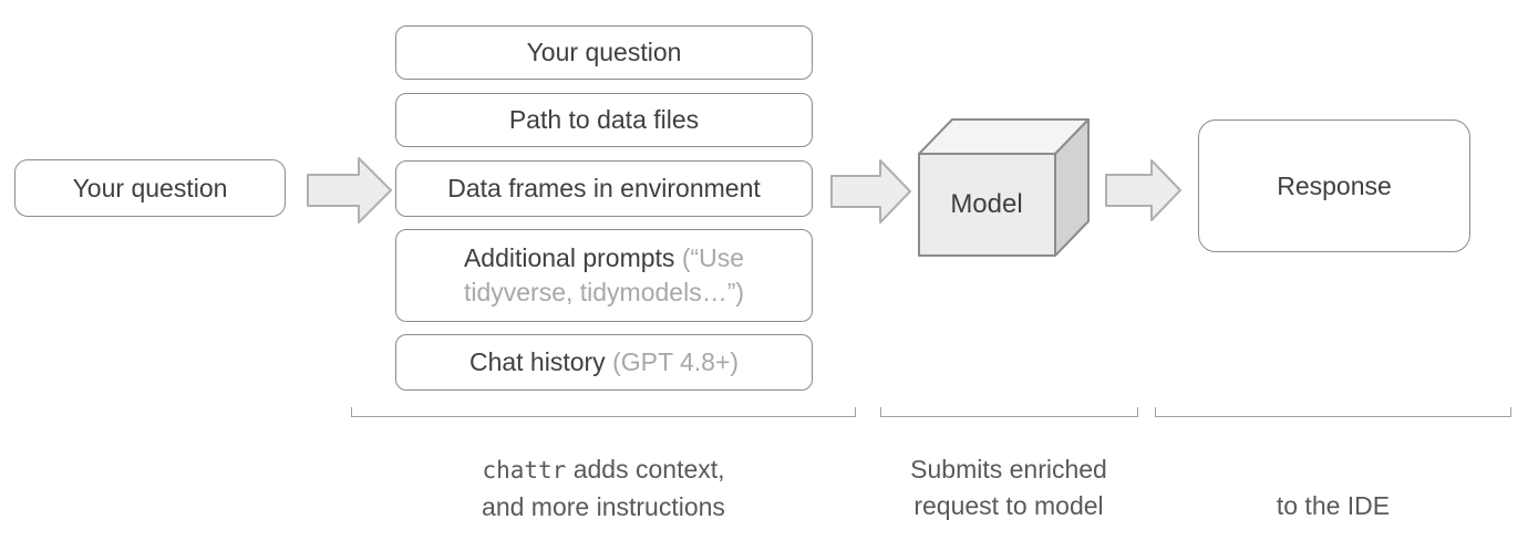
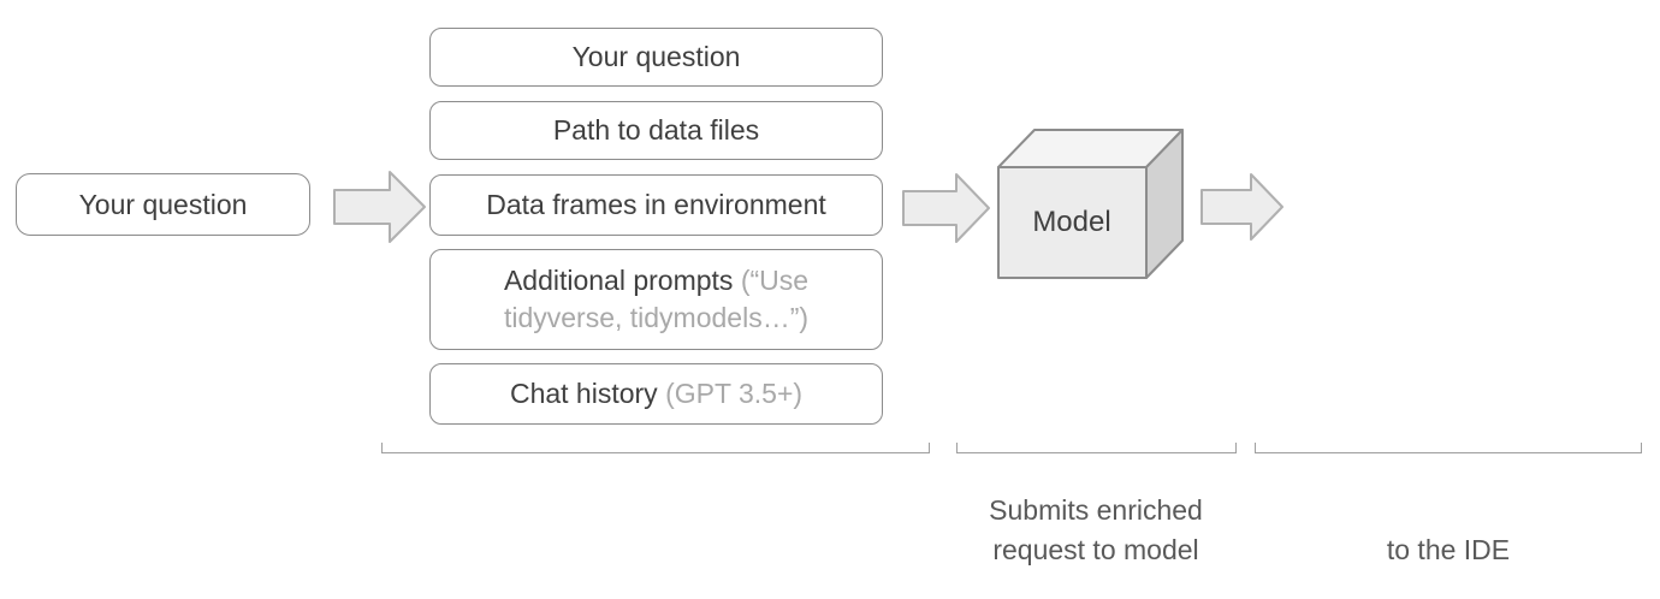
  Your question
  Your question
  Path to data files
  Data frames in environment
  Additional prompts (“Use tidyverse, tidymodels…”)
- Chat history (GPT 4.8+)
+ Chat history (GPT 3.5+)
  Model
- Response
- chattr adds context,
- and more instructions
  Submits enriched
  request to model
  to the IDE
